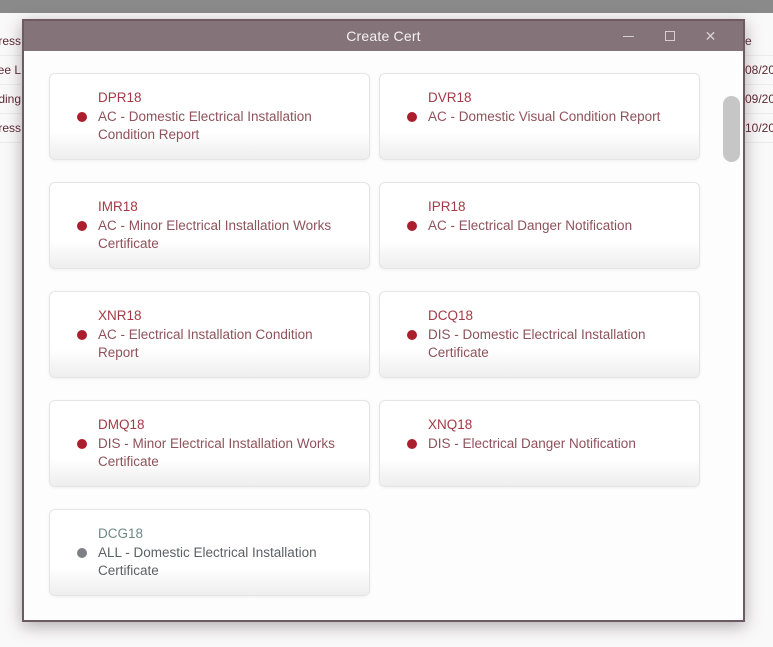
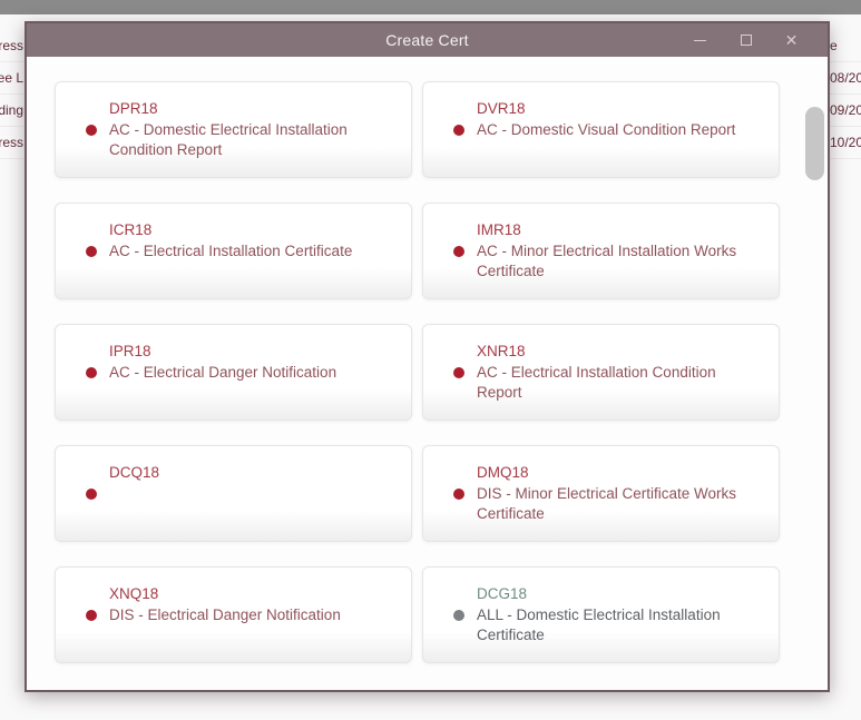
  ress
  ee L
  ding
  ress
  e
  08/20
  09/20
  10/20
  Create Cert
  ✕
  DPR18
  AC - Domestic Electrical Installation Condition Report
  DVR18
  AC - Domestic Visual Condition Report
+ ICR18
+ AC - Electrical Installation Certificate
  IMR18
  AC - Minor Electrical Installation Works Certificate
  IPR18
  AC - Electrical Danger Notification
  XNR18
  AC - Electrical Installation Condition Report
  DCQ18
- DIS - Domestic Electrical Installation Certificate
  DMQ18
- DIS - Minor Electrical Installation Works Certificate
+ DIS - Minor Electrical Certificate Works Certificate
  XNQ18
  DIS - Electrical Danger Notification
  DCG18
  ALL - Domestic Electrical Installation Certificate
